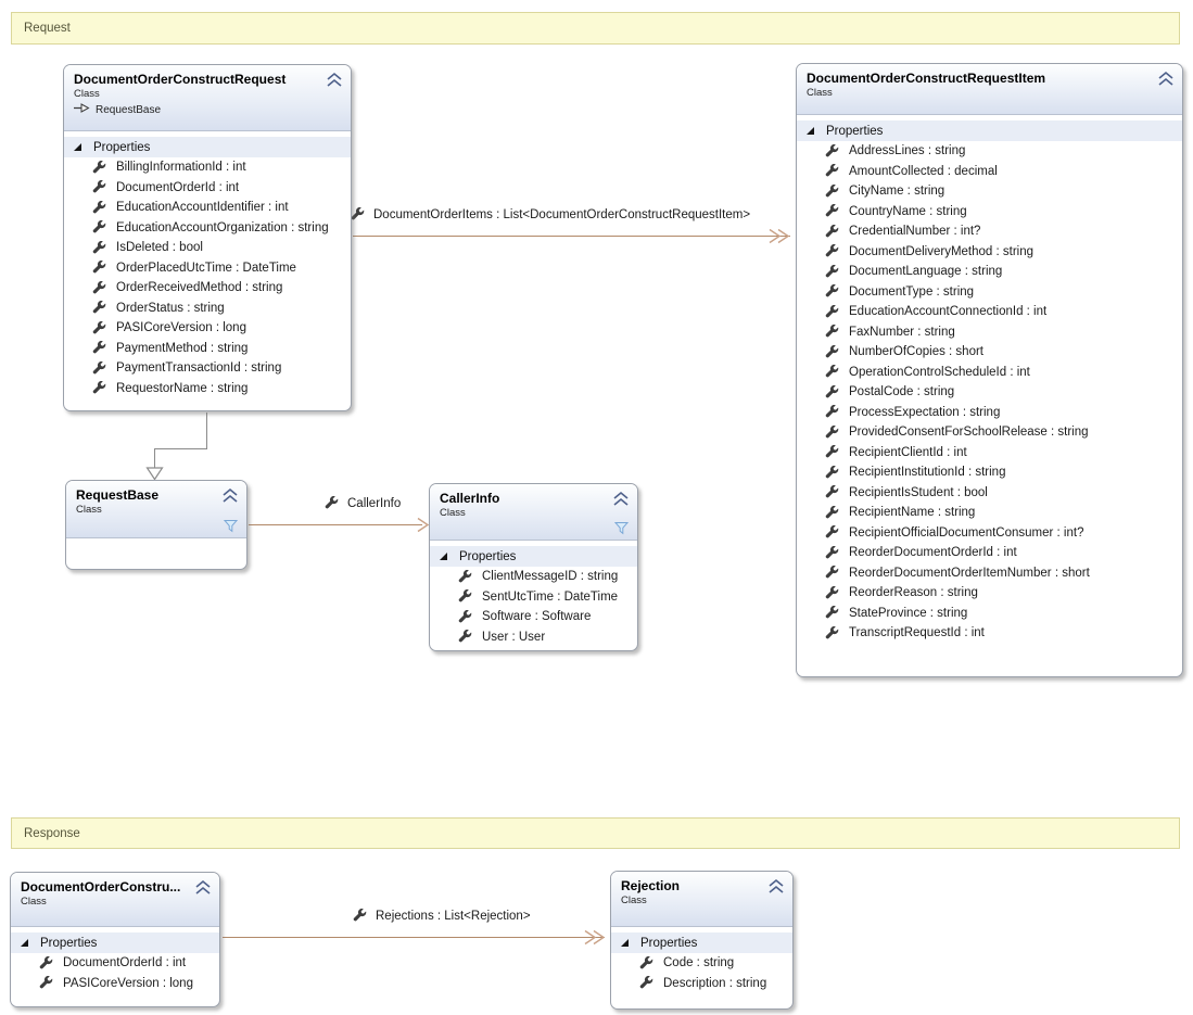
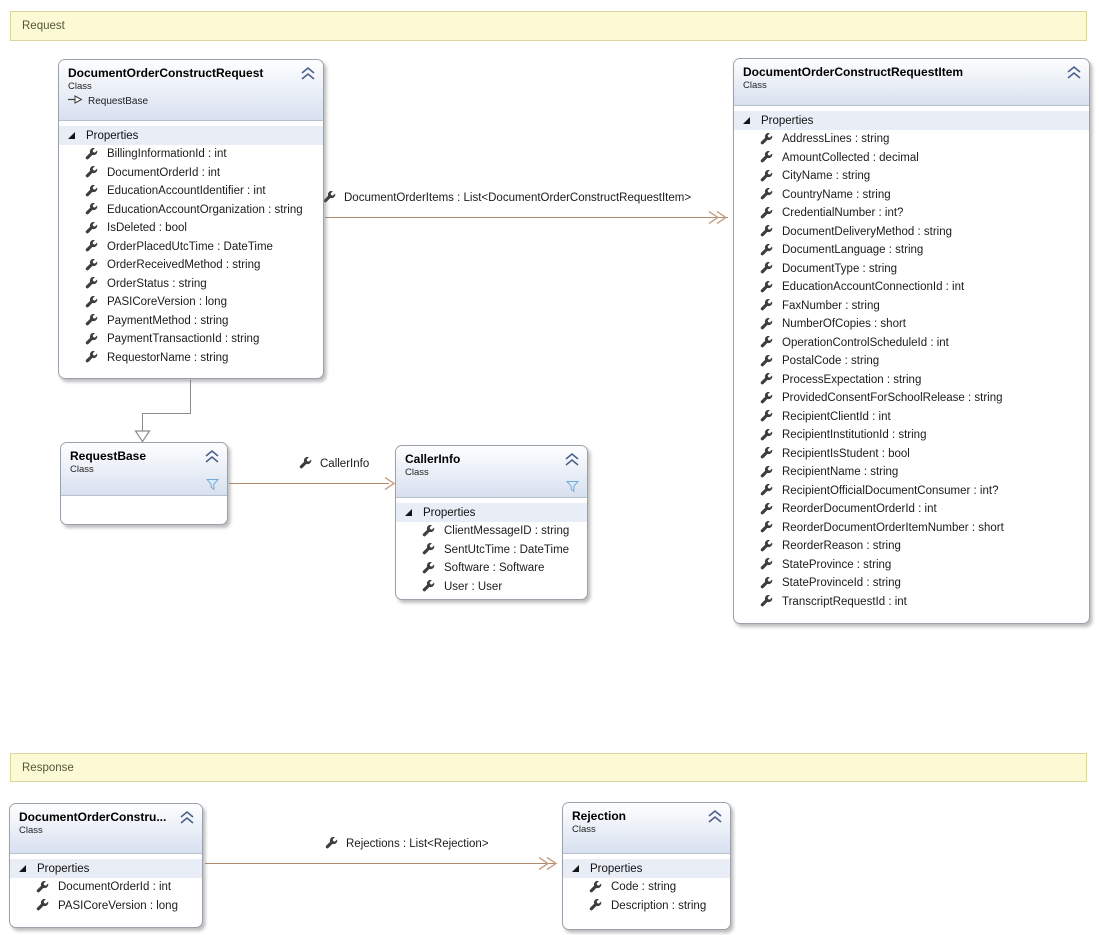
  Request
  Response
  DocumentOrderItems : List<DocumentOrderConstructRequestItem>
  CallerInfo
  Rejections : List<Rejection>
  DocumentOrderConstructRequest
  Class
  RequestBase
  Properties
  BillingInformationId : int
  DocumentOrderId : int
  EducationAccountIdentifier : int
  EducationAccountOrganization : string
  IsDeleted : bool
  OrderPlacedUtcTime : DateTime
  OrderReceivedMethod : string
  OrderStatus : string
  PASICoreVersion : long
  PaymentMethod : string
  PaymentTransactionId : string
  RequestorName : string
  DocumentOrderConstructRequestItem
  Class
  Properties
  AddressLines : string
  AmountCollected : decimal
  CityName : string
  CountryName : string
  CredentialNumber : int?
  DocumentDeliveryMethod : string
  DocumentLanguage : string
  DocumentType : string
  EducationAccountConnectionId : int
  FaxNumber : string
  NumberOfCopies : short
  OperationControlScheduleId : int
  PostalCode : string
  ProcessExpectation : string
  ProvidedConsentForSchoolRelease : string
  RecipientClientId : int
  RecipientInstitutionId : string
  RecipientIsStudent : bool
  RecipientName : string
  RecipientOfficialDocumentConsumer : int?
  ReorderDocumentOrderId : int
  ReorderDocumentOrderItemNumber : short
  ReorderReason : string
  StateProvince : string
+ StateProvinceId : string
  TranscriptRequestId : int
  RequestBase
  Class
  CallerInfo
  Class
  Properties
  ClientMessageID : string
  SentUtcTime : DateTime
  Software : Software
  User : User
  DocumentOrderConstru...
  Class
  Properties
  DocumentOrderId : int
  PASICoreVersion : long
  Rejection
  Class
  Properties
  Code : string
  Description : string
